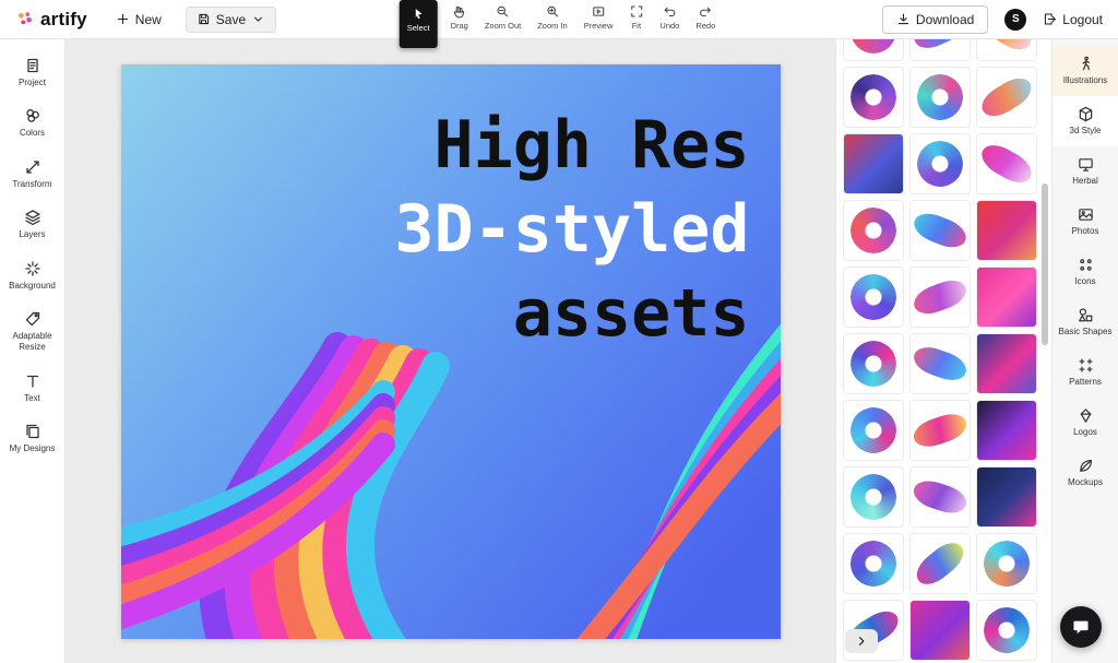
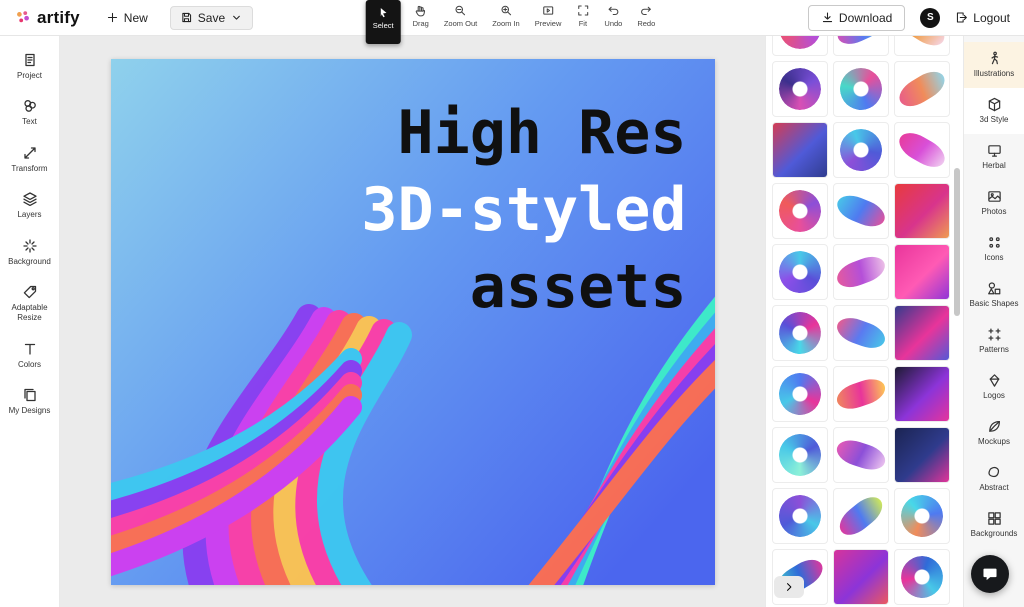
  artify
  New
  Save
  Select
  Drag
  Zoom Out
  Zoom In
  Preview
  Fit
  Undo
  Redo
  Download
  S
  Logout
  Project
- Colors
+ Text
  Transform
  Layers
  Background
  Adaptable Resize
- Text
+ Colors
  My Designs
  High Res
  3D-styled
  assets
  Illustrations
  3d Style
  Herbal
  Photos
  Icons
  Basic Shapes
  Patterns
  Logos
  Mockups
+ Abstract
+ Backgrounds
